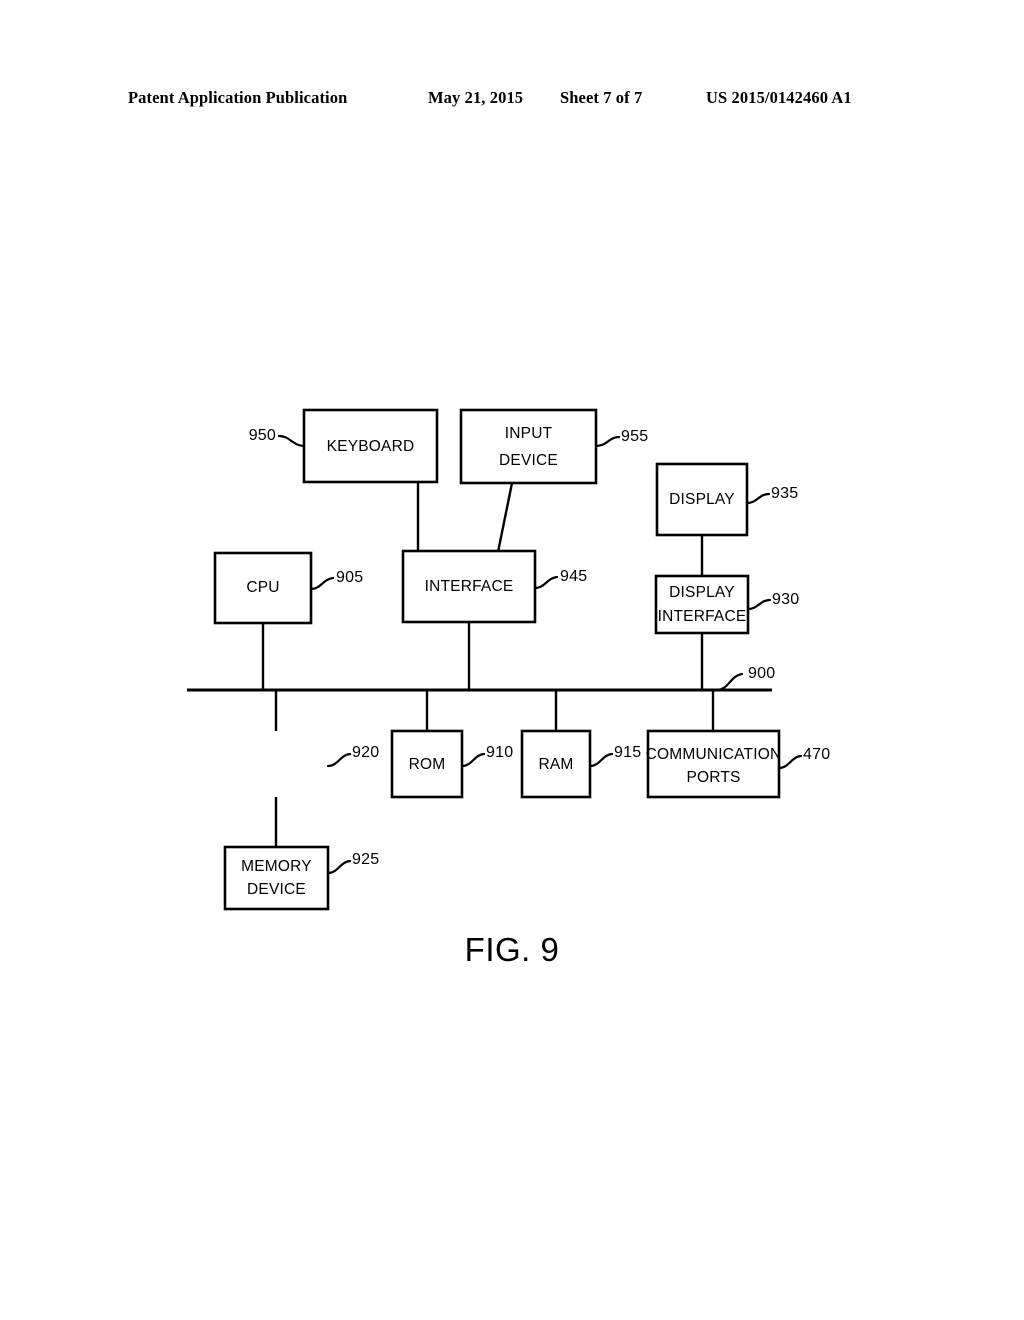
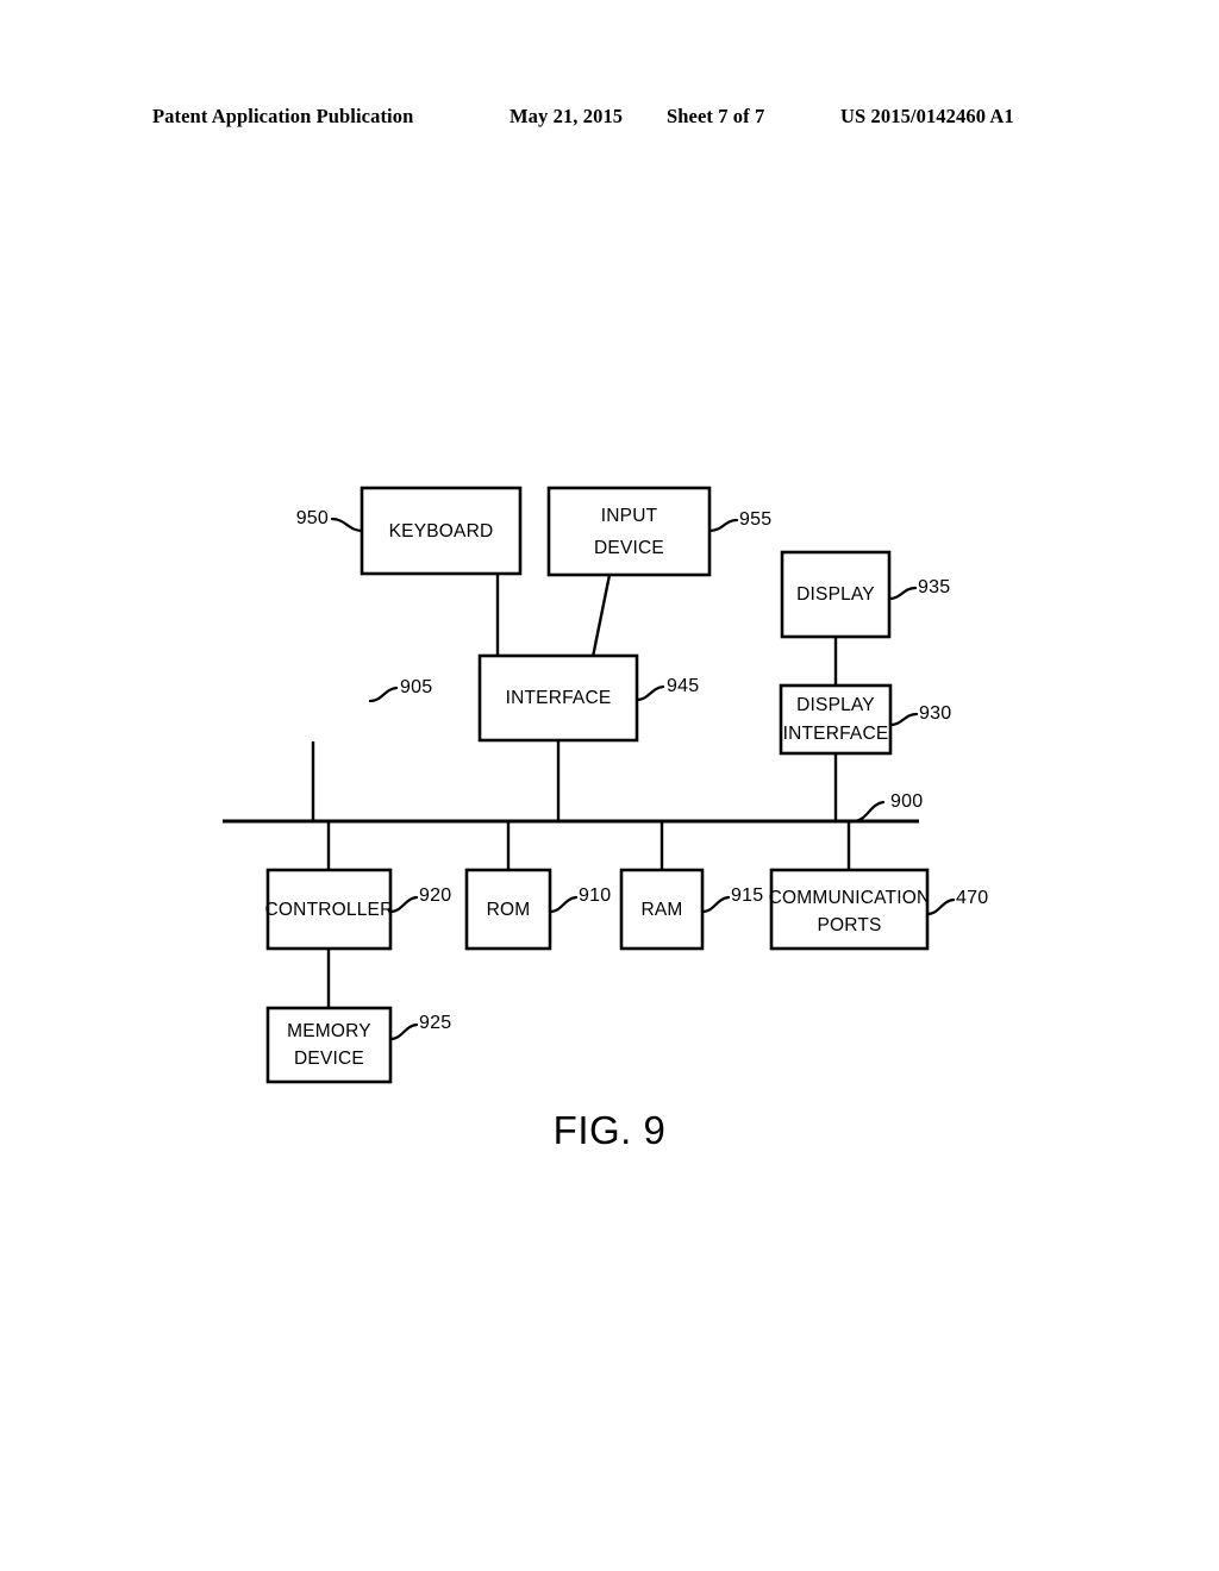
  Patent Application Publication
  May 21, 2015
  Sheet 7 of 7
  US 2015/0142460 A1
  900
  KEYBOARD
  950
  INPUT
  DEVICE
  955
  DISPLAY
  935
- CPU
  905
  INTERFACE
  945
  DISPLAY
  INTERFACE
  930
+ CONTROLLER
  920
  ROM
  910
  RAM
  915
  COMMUNICATION
  PORTS
  470
  MEMORY
  DEVICE
  925
  FIG. 9
